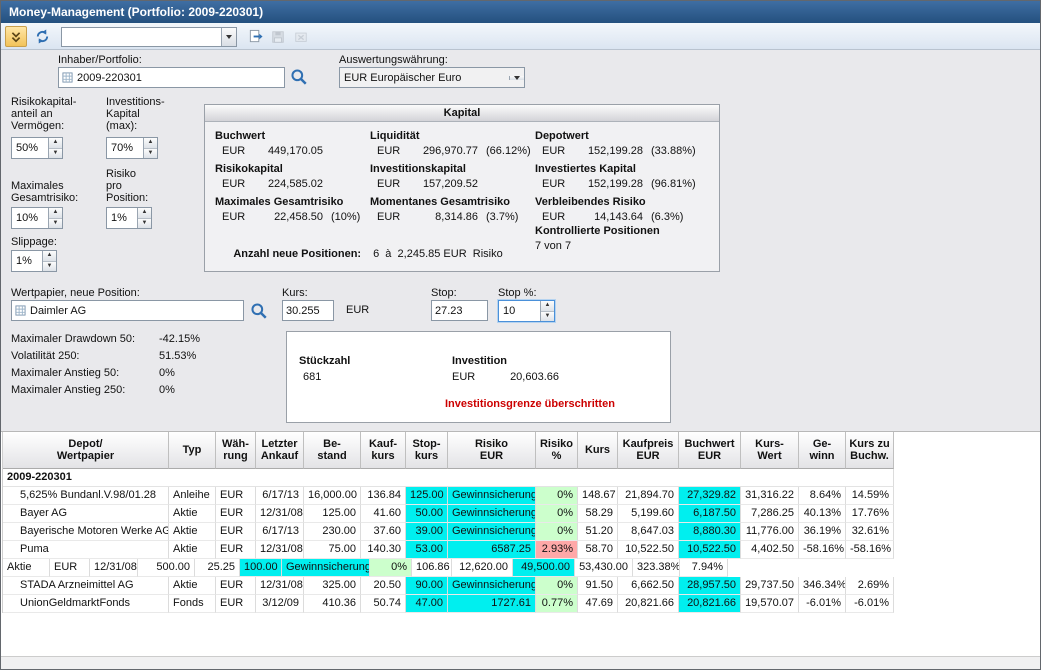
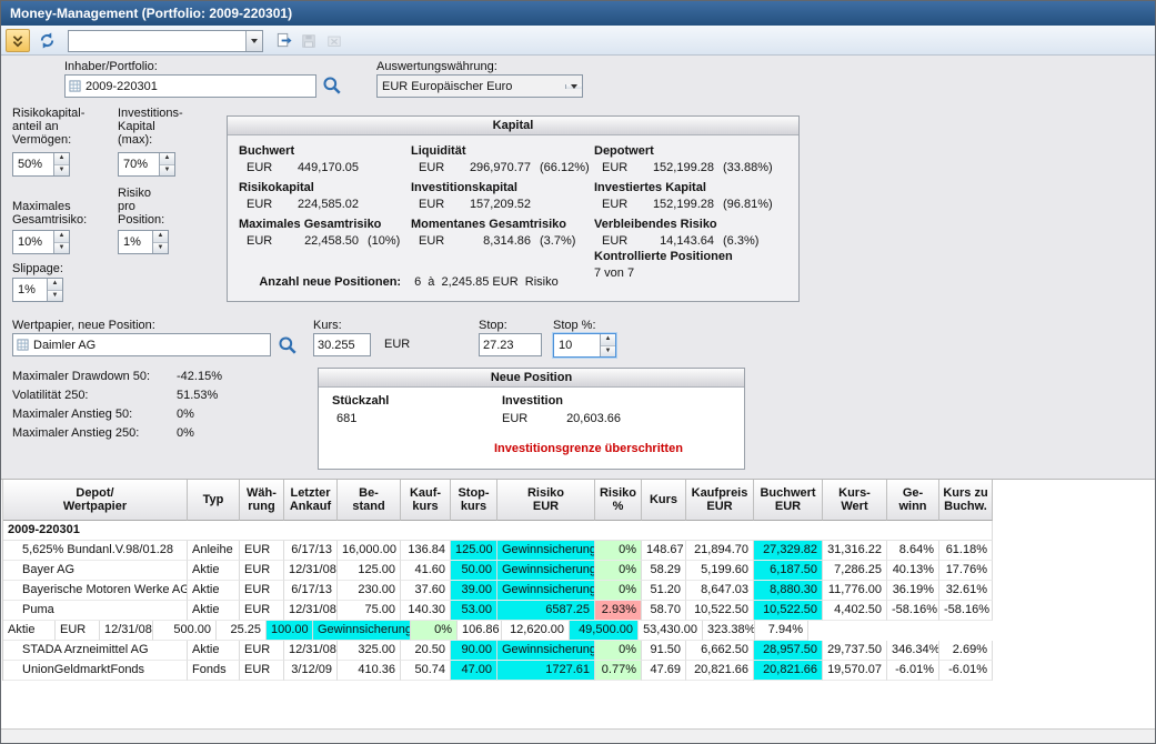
  Money-Management (Portfolio: 2009-220301)
  Inhaber/Portfolio:
  2009-220301
  Auswertungswährung:
  EUR Europäischer Euro
  Risikokapital-
  anteil an
  Vermögen:
  Investitions-
  Kapital
  (max):
  Maximales
  Gesamtrisiko:
  Risiko
  pro
  Position:
  Slippage:
  50%
  70%
  10%
  1%
  1%
  Kapital
  Buchwert
  EUR
  449,170.05
  Liquidität
  EUR
  296,970.77
  (66.12%)
  Depotwert
  EUR
  152,199.28
  (33.88%)
  Risikokapital
  EUR
  224,585.02
  Investitionskapital
  EUR
  157,209.52
  Investiertes Kapital
  EUR
  152,199.28
  (96.81%)
  Maximales Gesamtrisiko
  EUR
  22,458.50
  (10%)
  Momentanes Gesamtrisiko
  EUR
  8,314.86
  (3.7%)
  Verbleibendes Risiko
  EUR
  14,143.64
  (6.3%)
  Anzahl neue Positionen: 6 à 2,245.85 EUR Risiko
  Kontrollierte Positionen
  7 von 7
  Wertpapier, neue Position:
  Daimler AG
  Kurs:
  30.255
  EUR
  Stop:
  27.23
  Stop %:
  10
  Maximaler Drawdown 50:
  -42.15%
  Volatilität 250:
  51.53%
  Maximaler Anstieg 50:
  0%
  Maximaler Anstieg 250:
  0%
+ Neue Position
  Stückzahl
  681
  Investition
  EUR
  20,603.66
  Investitionsgrenze überschritten
  Depot/
  Wertpapier
  Typ
  Wäh-
  rung
  Letzter
  Ankauf
  Be-
  stand
  Kauf-
  kurs
  Stop-
  kurs
  Risiko
  EUR
  Risiko
  %
  Kurs
  Kaufpreis
  EUR
  Buchwert
  EUR
  Kurs-
  Wert
  Ge-
  winn
  Kurs zu
  Buchw.
  2009-220301
  5,625% Bundanl.V.98/01.28
  Anleihe
  EUR
  6/17/13
  16,000.00
  136.84
  125.00
  Gewinnsicherung
  0%
  148.67
  21,894.70
  27,329.82
  31,316.22
  8.64%
- 14.59%
+ 61.18%
  Bayer AG
  Aktie
  EUR
  12/31/08
  125.00
  41.60
  50.00
  Gewinnsicherung
  0%
  58.29
  5,199.60
  6,187.50
  7,286.25
  40.13%
  17.76%
  Bayerische Motoren Werke AG
  Aktie
  EUR
  6/17/13
  230.00
  37.60
  39.00
  Gewinnsicherung
  0%
  51.20
  8,647.03
  8,880.30
  11,776.00
  36.19%
  32.61%
  Puma
  Aktie
  EUR
  12/31/08
  75.00
  140.30
  53.00
  6587.25
  2.93%
  58.70
  10,522.50
  10,522.50
  4,402.50
  -58.16%
  -58.16%
  Aktie
  EUR
  12/31/08
  500.00
  25.25
  100.00
  Gewinnsicherung
  0%
  106.86
  12,620.00
  49,500.00
  53,430.00
  323.38%
  7.94%
  STADA Arzneimittel AG
  Aktie
  EUR
  12/31/08
  325.00
  20.50
  90.00
  Gewinnsicherung
  0%
  91.50
  6,662.50
  28,957.50
  29,737.50
  346.34%
  2.69%
  UnionGeldmarktFonds
  Fonds
  EUR
  3/12/09
  410.36
  50.74
  47.00
  1727.61
  0.77%
  47.69
  20,821.66
  20,821.66
  19,570.07
  -6.01%
  -6.01%
